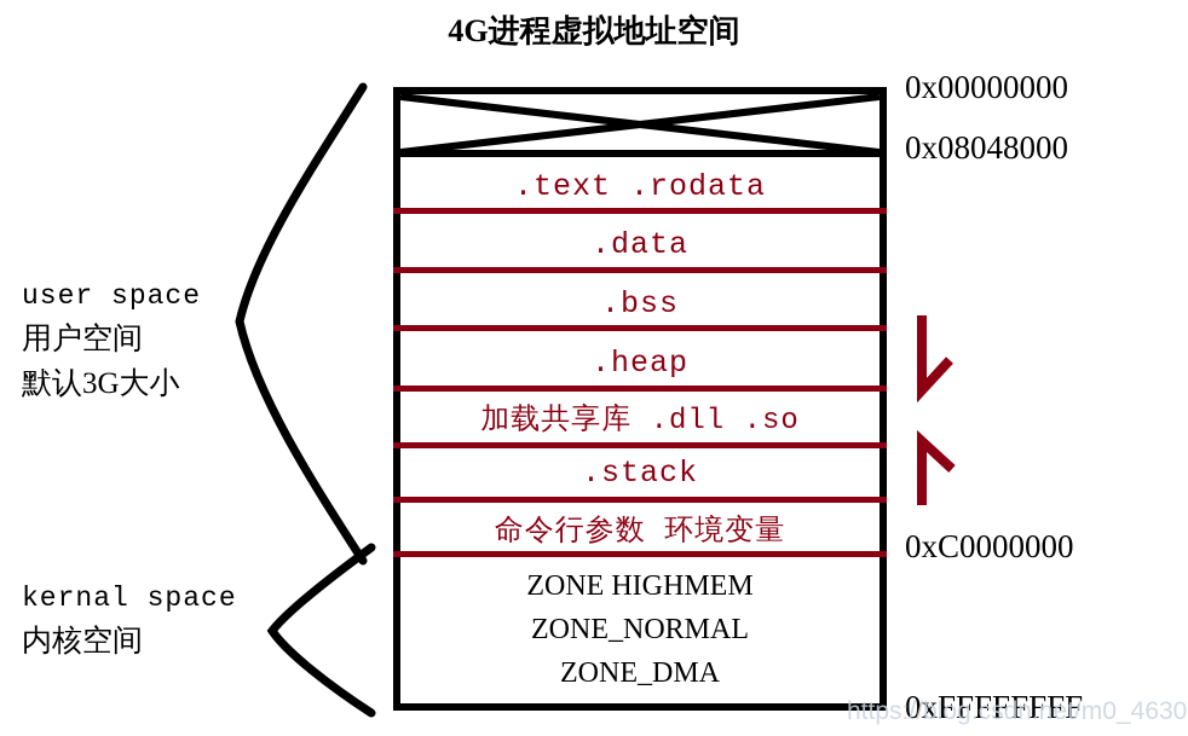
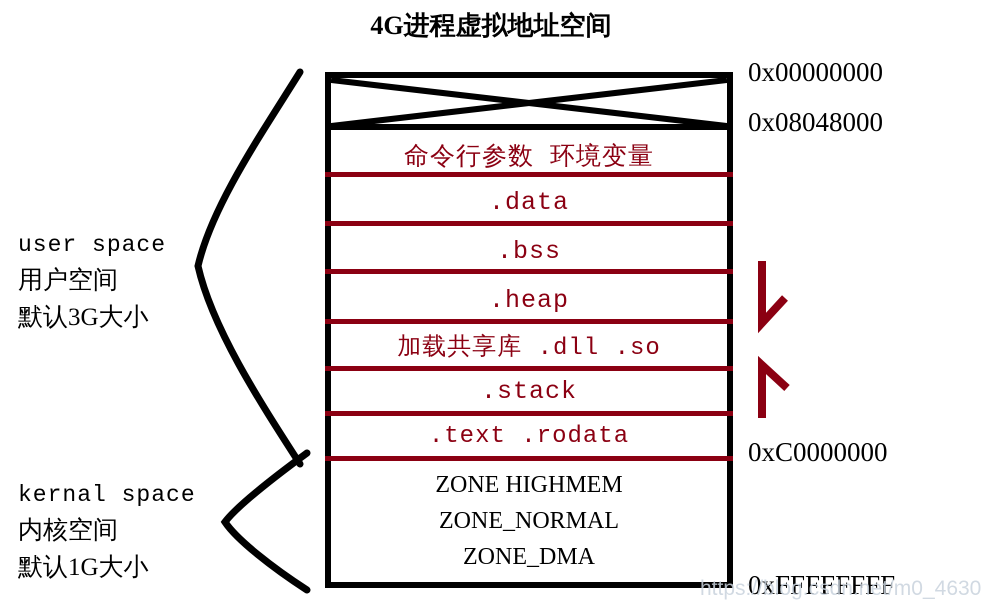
  4G进程虚拟地址空间
- .text .rodata
+ 命令行参数 环境变量
  .data
  .bss
  .heap
  加载共享库 .dll .so
  .stack
- 命令行参数 环境变量
+ .text .rodata
  ZONE HIGHMEM
  ZONE_NORMAL
  ZONE_DMA
  0x00000000
  0x08048000
  0xC0000000
  0xFFFFFFFF
  user space
  用户空间
  默认3G大小
  kernal space
  内核空间
+ 默认1G大小
  https://blog.csdn.net/m0_4630
